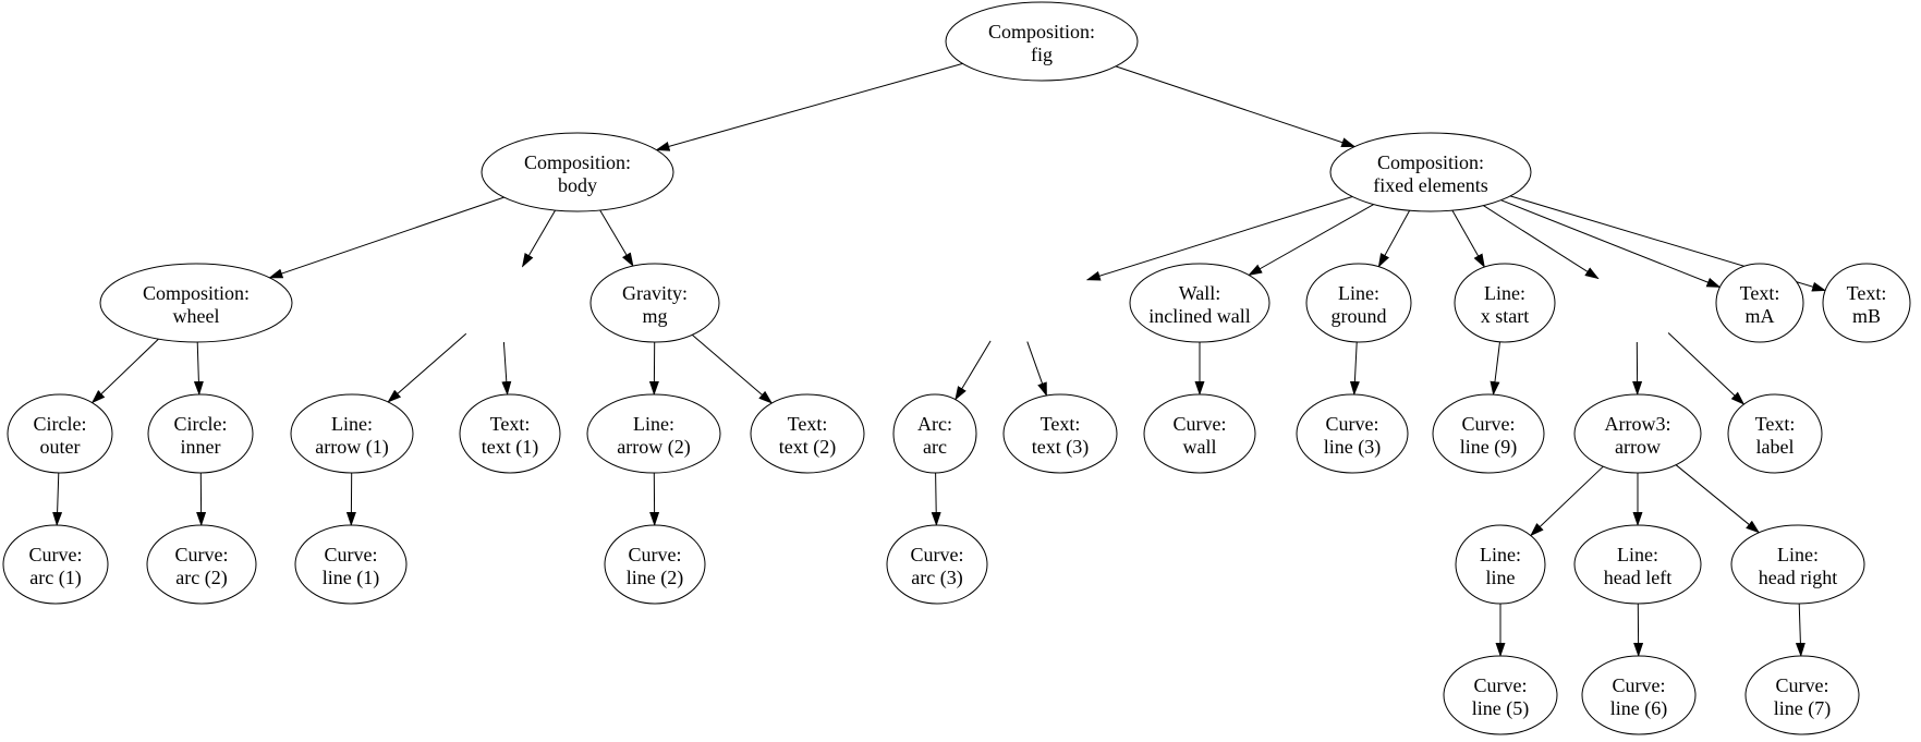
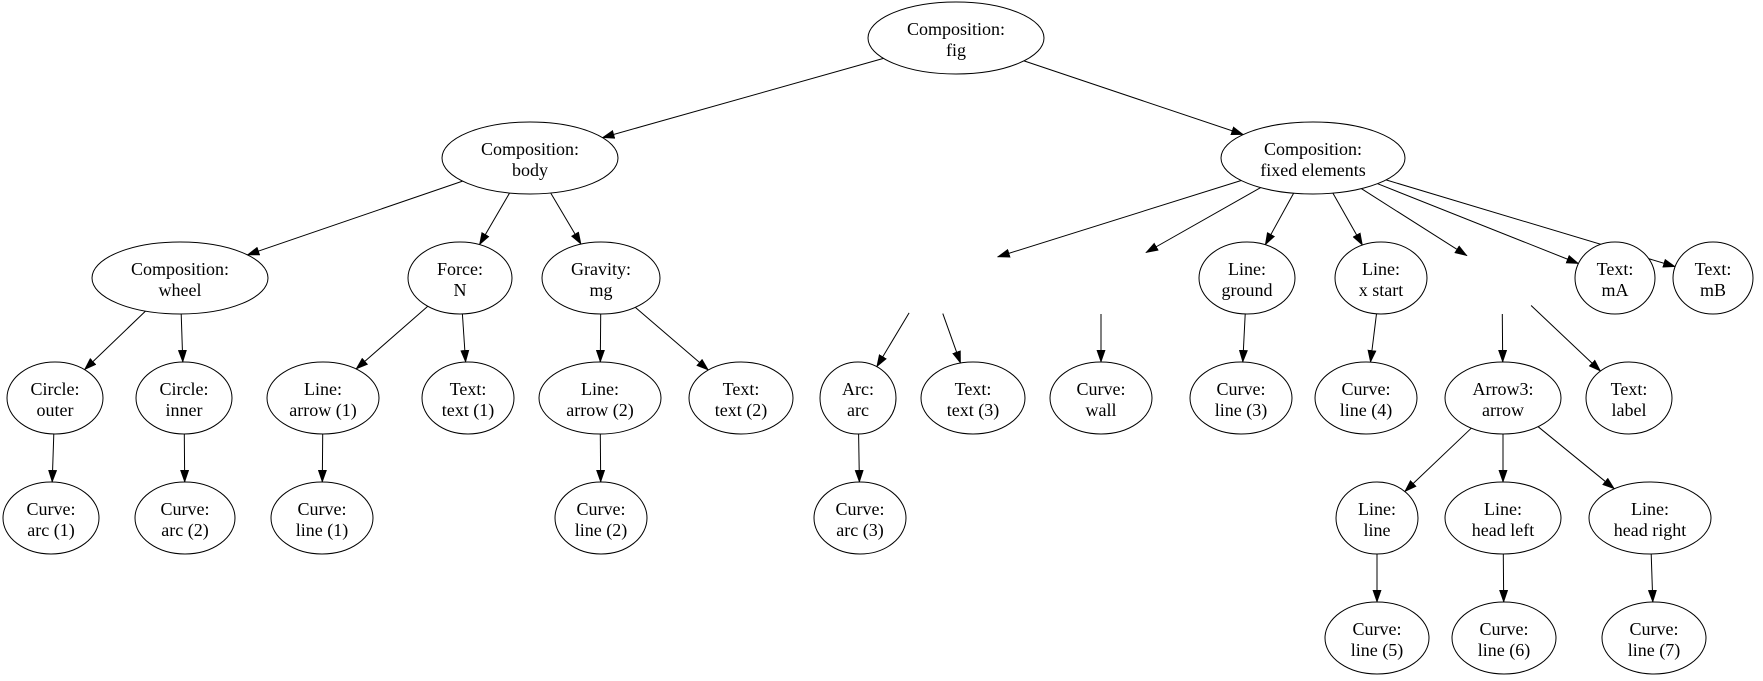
  Composition:
  fig
  Composition:
  body
  Composition:
  fixed elements
  Composition:
  wheel
+ Force:
+ N
  Gravity:
  mg
- Wall:
- inclined wall
  Line:
  ground
  Line:
  x start
  Text:
  mA
  Text:
  mB
  Circle:
  outer
  Circle:
  inner
  Line:
  arrow (1)
  Text:
  text (1)
  Line:
  arrow (2)
  Text:
  text (2)
  Arc:
  arc
  Text:
  text (3)
  Curve:
  wall
  Curve:
  line (3)
  Curve:
- line (9)
+ line (4)
  Arrow3:
  arrow
  Text:
  label
  Curve:
  arc (1)
  Curve:
  arc (2)
  Curve:
  line (1)
  Curve:
  line (2)
  Curve:
  arc (3)
  Line:
  line
  Line:
  head left
  Line:
  head right
  Curve:
  line (5)
  Curve:
  line (6)
  Curve:
  line (7)
